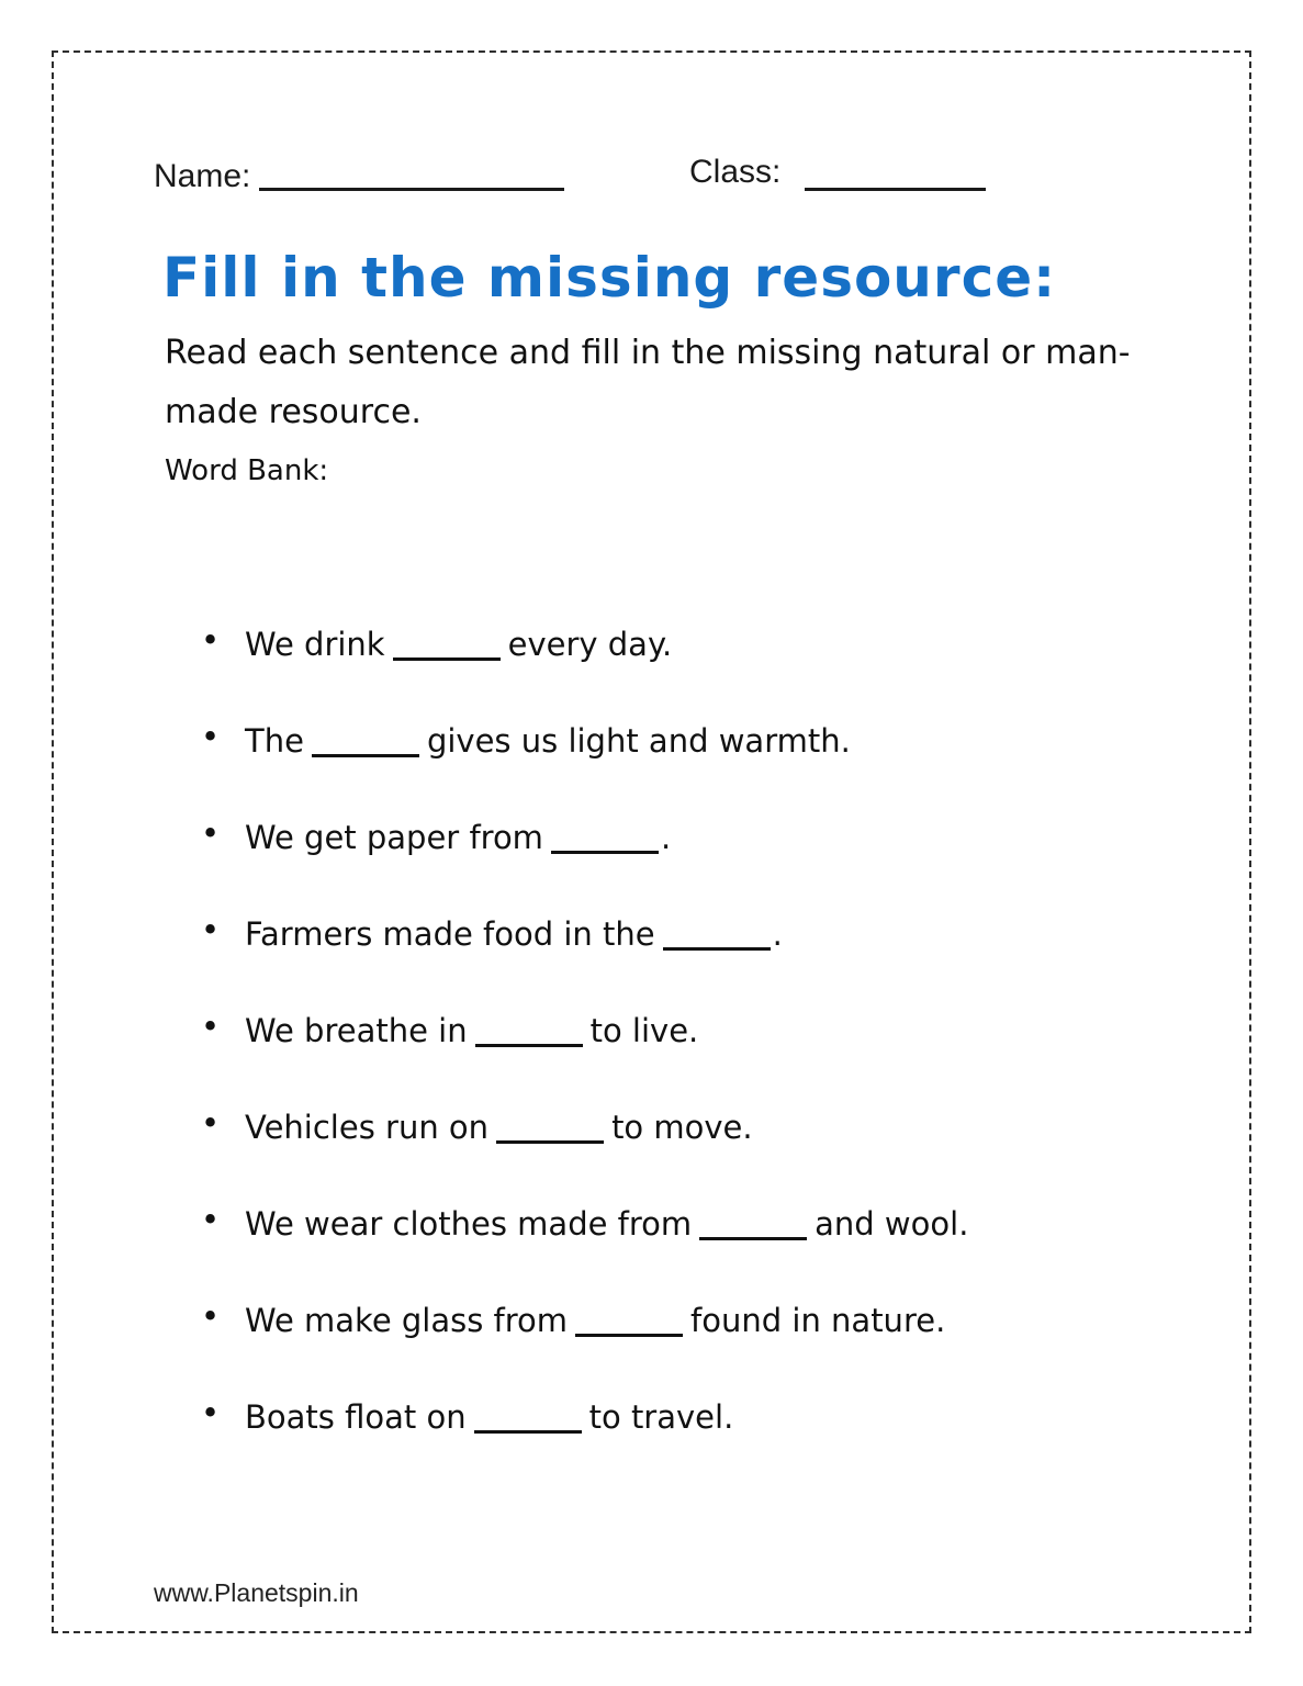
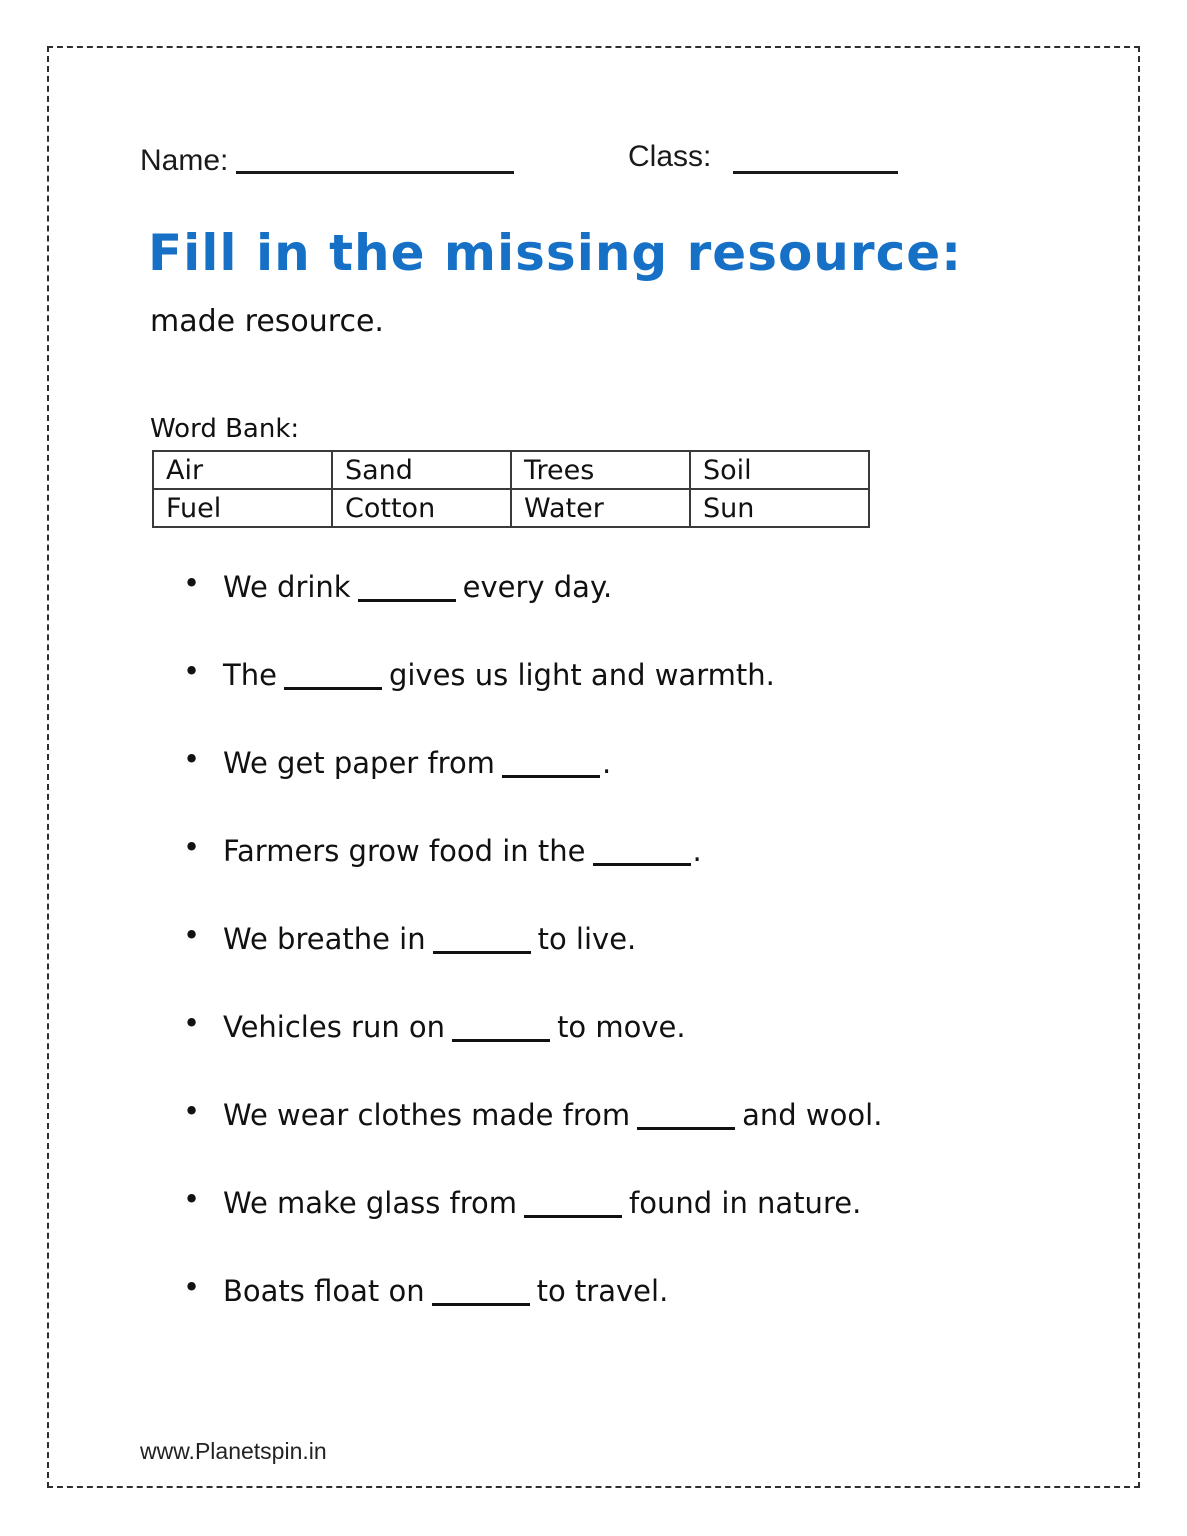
  Name:
  Class:
  Fill in the missing resource:
- Read each sentence and fill in the missing natural or man-
  made resource.
  Word Bank:
+ Air	Sand	Trees	Soil
+ Fuel	Cotton	Water	Sun
  •
  We drink every day.
  •
  The gives us light and warmth.
  •
  We get paper from .
  •
- Farmers made food in the .
+ Farmers grow food in the .
  •
  We breathe in to live.
  •
  Vehicles run on to move.
  •
  We wear clothes made from and wool.
  •
  We make glass from found in nature.
  •
  Boats float on to travel.
  www.Planetspin.in
